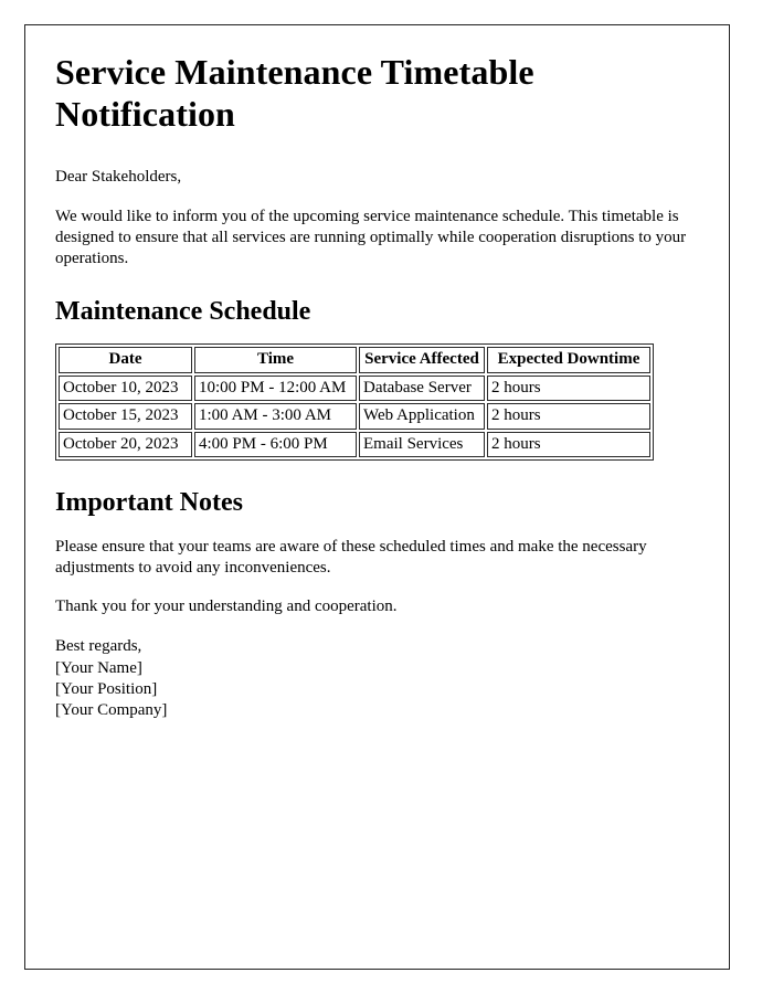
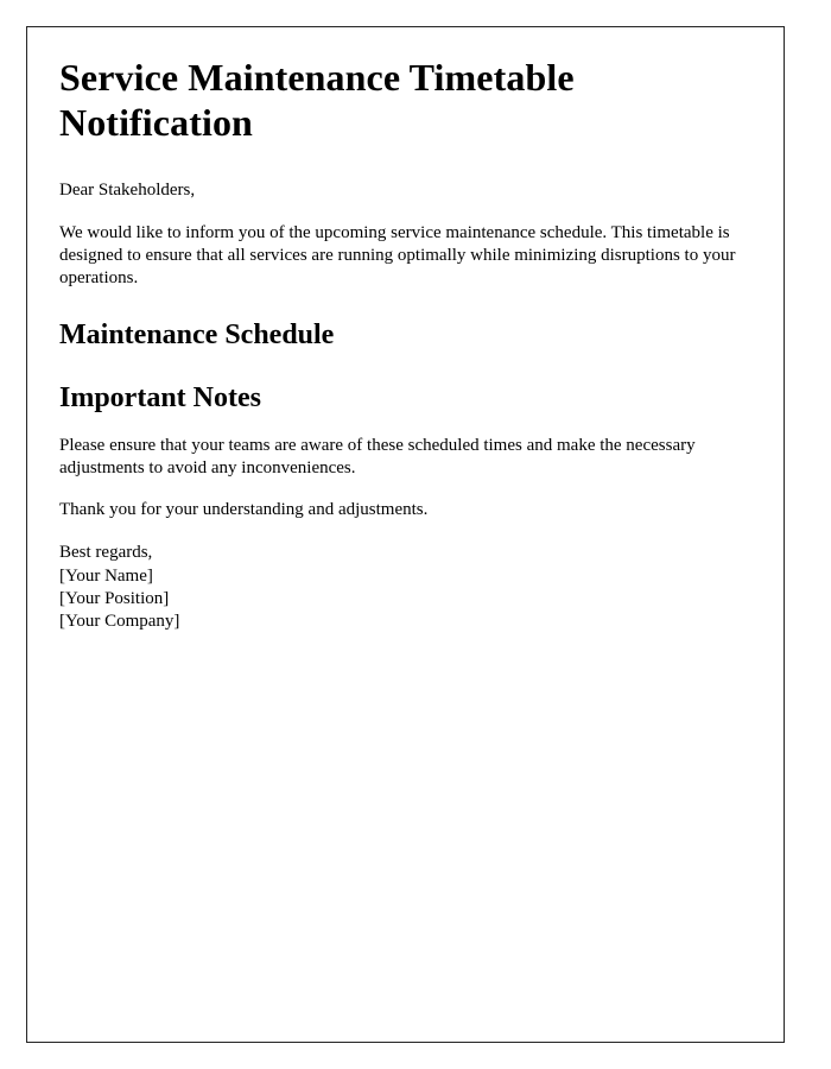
  Service Maintenance Timetable Notification
  Dear Stakeholders,
- We would like to inform you of the upcoming service maintenance schedule. This timetable is designed to ensure that all services are running optimally while cooperation disruptions to your operations.
+ We would like to inform you of the upcoming service maintenance schedule. This timetable is designed to ensure that all services are running optimally while minimizing disruptions to your operations.
  Maintenance Schedule
- Date	Time	Service Affected	Expected Downtime
- October 10, 2023	10:00 PM - 12:00 AM	Database Server	2 hours
- October 15, 2023	1:00 AM - 3:00 AM	Web Application	2 hours
- October 20, 2023	4:00 PM - 6:00 PM	Email Services	2 hours
  Important Notes
  Please ensure that your teams are aware of these scheduled times and make the necessary adjustments to avoid any inconveniences.
- Thank you for your understanding and cooperation.
+ Thank you for your understanding and adjustments.
  Best regards,
  [Your Name]
  [Your Position]
  [Your Company]
